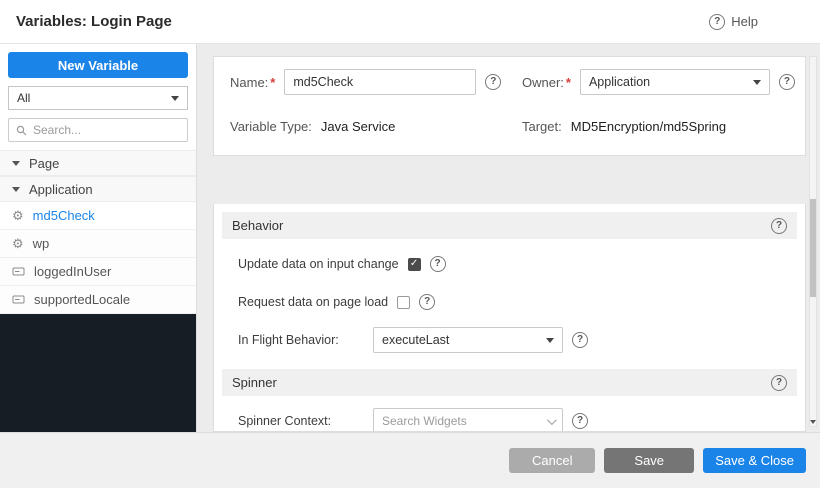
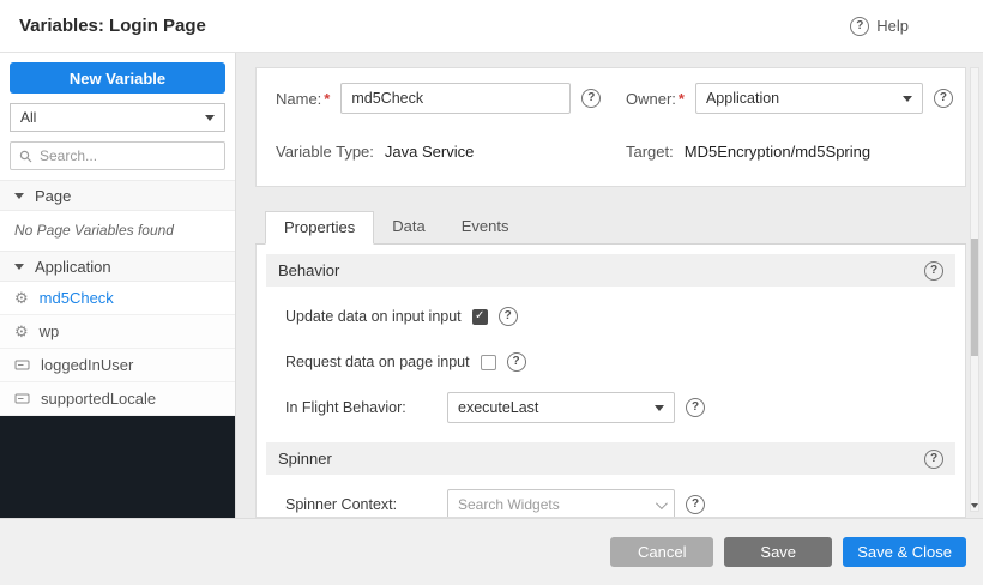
  Variables: Login Page
  ?
  Help
  New Variable
  All
  Search...
  Page
+ No Page Variables found
  Application
  ⚙
  md5Check
  ⚙
  wp
  loggedInUser
  supportedLocale
  Name: *
  md5Check
  ?
  Owner: *
  Application
  ?
  Variable Type:
  Java Service
  Target:
  MD5Encryption/md5Spring
+ Properties
+ Data
+ Events
  Behavior
  ?
- Update data on input change
+ Update data on input input
  ?
- Request data on page load
+ Request data on page input
  ?
  In Flight Behavior:
  executeLast
  ?
  Spinner
  ?
  Spinner Context:
  Search Widgets
  ?
  Cancel
  Save
  Save & Close
